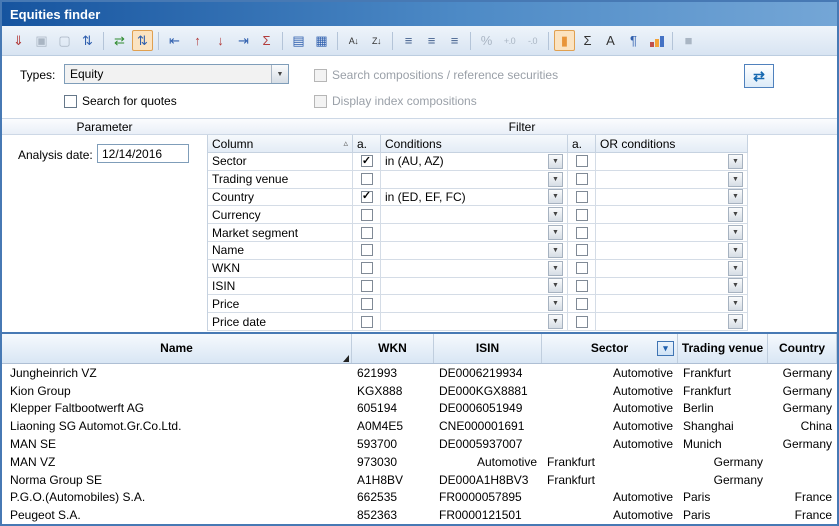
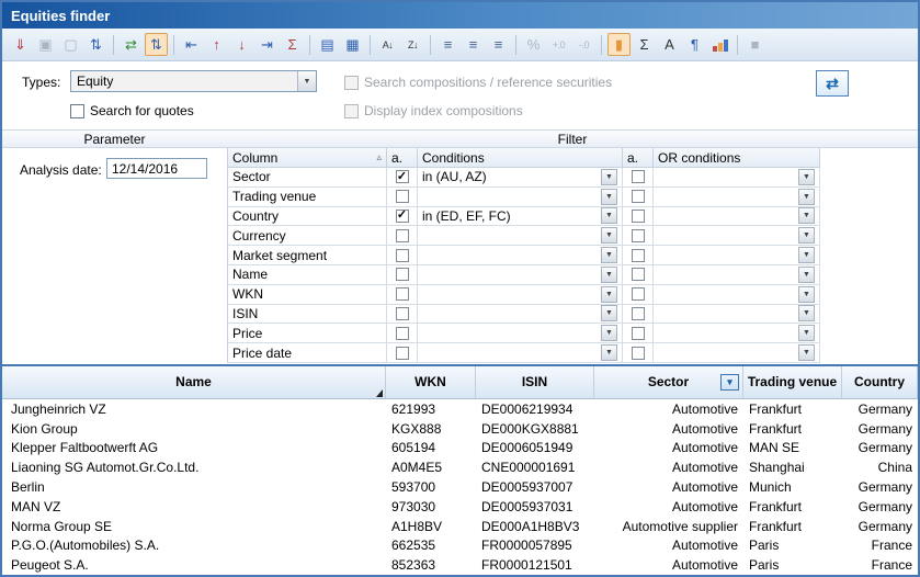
  Equities finder
  ⇓
  ▣
  ▢
  ⇅
  ⇄
  ⇅
  ⇤
  ↑
  ↓
  ⇥
  Σ
  ▤
  ▦
  A↓
  Z↓
  ≡
  ≡
  ≡
  %
  +.0
  -.0
  ▮
  Σ
  A
  ¶
  ■
  Types:
  Equity
  Search for quotes
  Search compositions / reference securities
  Display index compositions
  ⇄
  Parameter
  Filter
  Analysis date:
  12/14/2016
  Column
  ▵
  a.
  Conditions
  a.
  OR conditions
  Sector
  ✓
  in (AU, AZ)
  Trading venue
  Country
  ✓
  in (ED, EF, FC)
  Currency
  Market segment
  Name
  WKN
  ISIN
  Price
  Price date
  Name
  WKN
  ISIN
  Sector
  ▾
  Trading venue
  Country
  Jungheinrich VZ
  621993
  DE0006219934
  Automotive
  Frankfurt
  Germany
  Kion Group
  KGX888
  DE000KGX8881
  Automotive
  Frankfurt
  Germany
  Klepper Faltbootwerft AG
  605194
  DE0006051949
  Automotive
- Berlin
+ MAN SE
  Germany
  Liaoning SG Automot.Gr.Co.Ltd.
  A0M4E5
  CNE000001691
  Automotive
  Shanghai
  China
- MAN SE
+ Berlin
  593700
  DE0005937007
  Automotive
  Munich
  Germany
  MAN VZ
  973030
+ DE0005937031
  Automotive
  Frankfurt
  Germany
  Norma Group SE
  A1H8BV
  DE000A1H8BV3
+ Automotive supplier
  Frankfurt
  Germany
  P.G.O.(Automobiles) S.A.
  662535
  FR0000057895
  Automotive
  Paris
  France
  Peugeot S.A.
  852363
  FR0000121501
  Automotive
  Paris
  France
